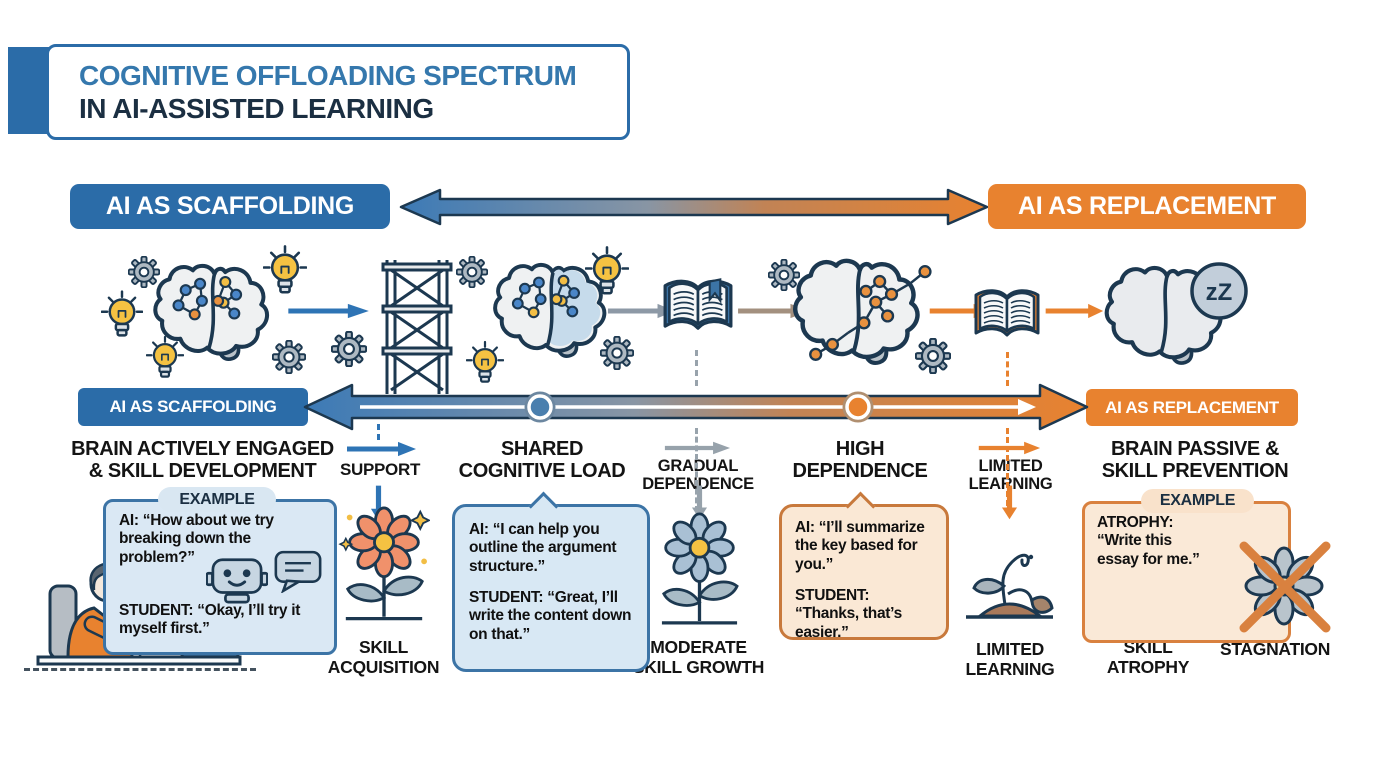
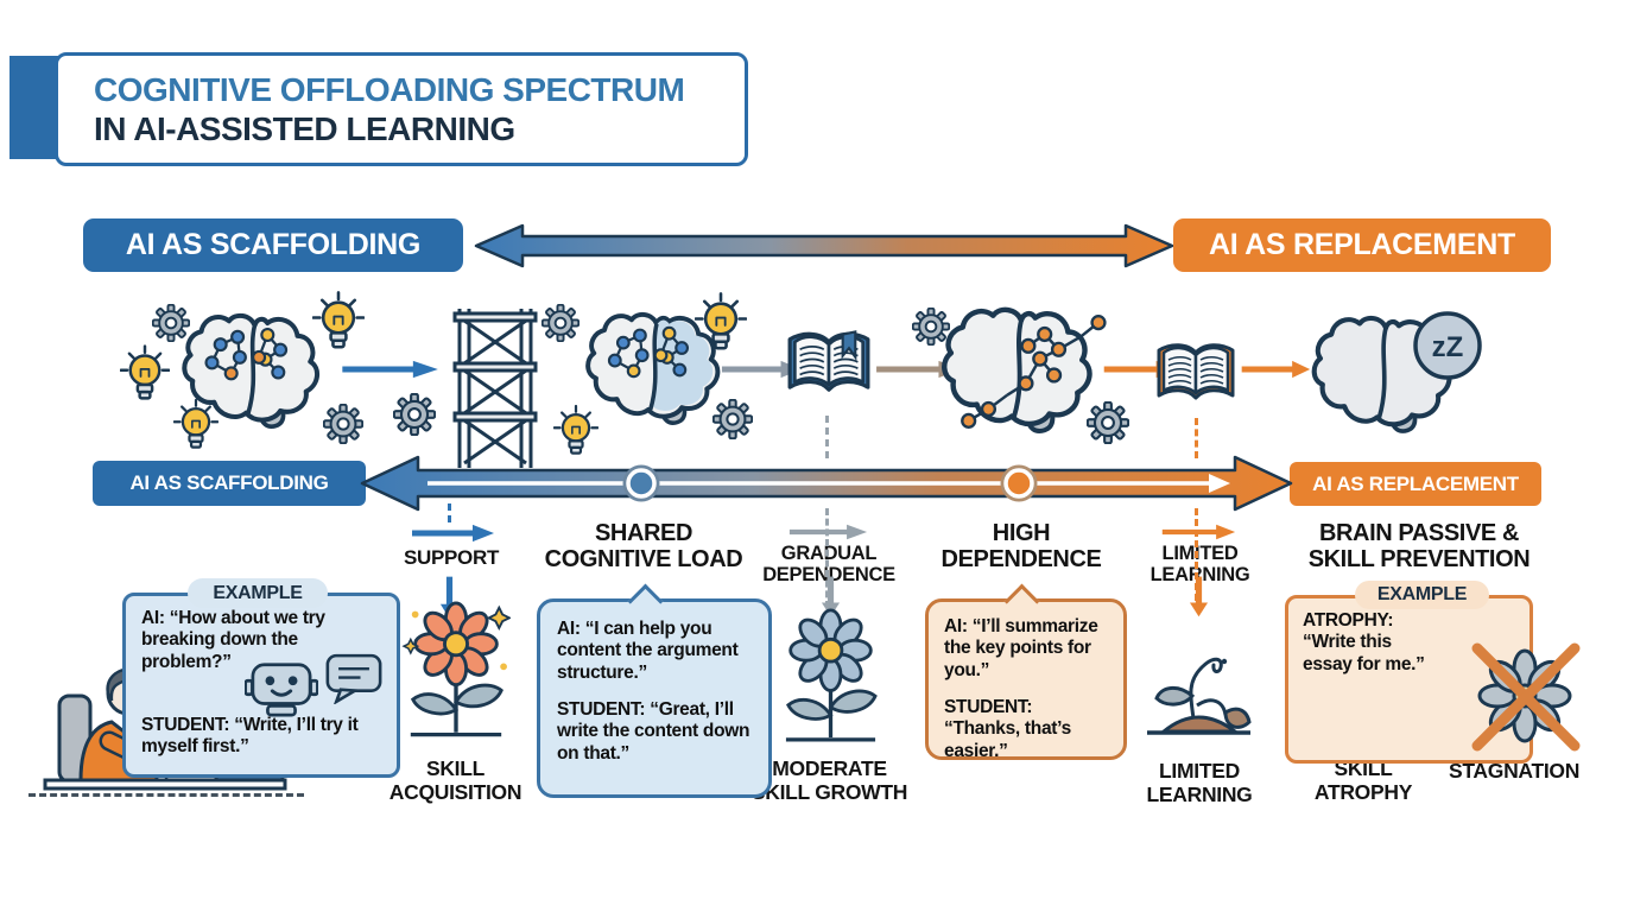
  COGNITIVE OFFLOADING SPECTRUM
  IN AI-ASSISTED LEARNING
  AI AS SCAFFOLDING
  AI AS REPLACEMENT
  zZ
  AI AS SCAFFOLDING
  AI AS REPLACEMENT
- BRAIN ACTIVELY ENGAGED
- & SKILL DEVELOPMENT
  SUPPORT
  SHARED
  COGNITIVE LOAD
  GRADUAL
  DEPENDENCE
  HIGH
  DEPENDENCE
  LIMITED
  LEARNING
  BRAIN PASSIVE &
  SKILL PREVENTION
  EXAMPLE
  AI: “How about we try breaking down the problem?”
- STUDENT: “Okay, I’ll try it myself first.”
+ STUDENT: “Write, I’ll try it myself first.”
  SKILL
  ACQUISITION
- AI: “I can help you outline the argument structure.”
+ AI: “I can help you content the argument structure.”
  STUDENT: “Great, I’ll write the content down on that.”
  MODERATE
  KILL GROWTH
- AI: “I’ll summarize the key based for you.”
+ AI: “I’ll summarize the key points for you.”
  STUDENT: “Thanks, that’s easier.”
  LIMITED
  LEARNING
  EXAMPLE
  ATROPHY: “Write this essay for me.”
  SKILL
  ATROPHY
  STAGNATION
